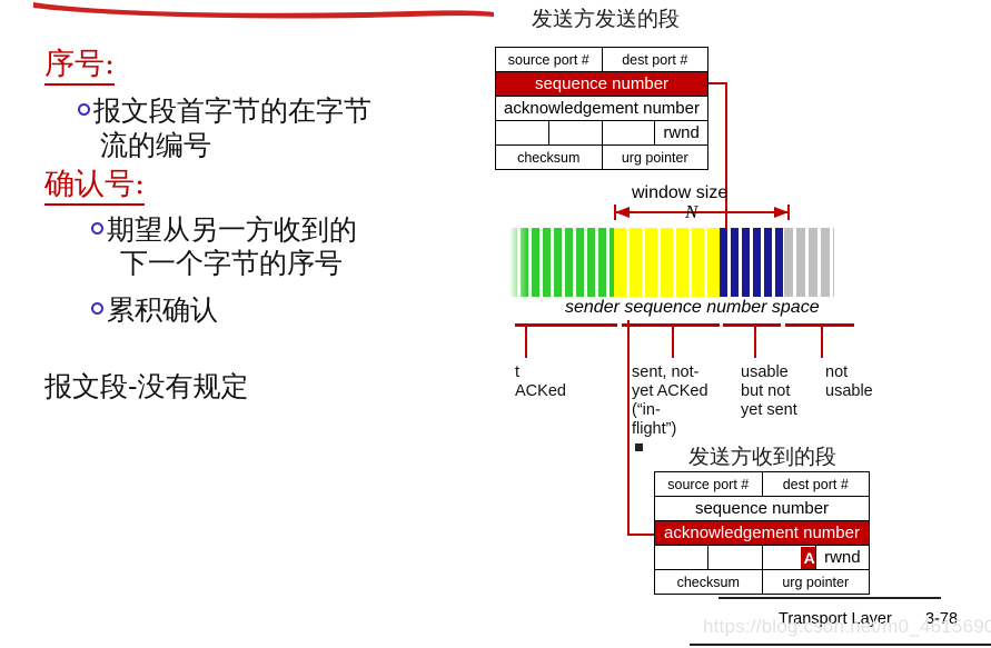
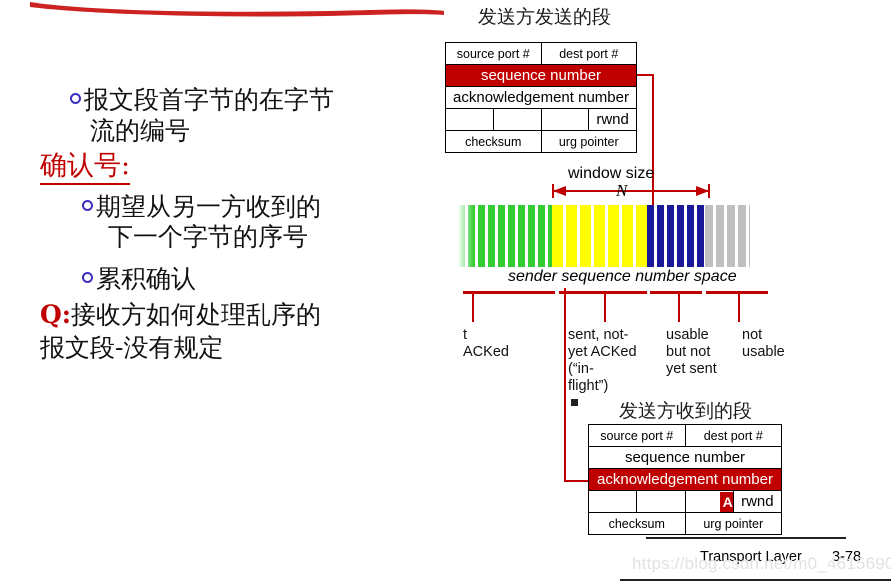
- 序号:
  报文段首字节的在字节
  流的编号
  确认号:
  期望从另一方收到的
  下一个字节的序号
  累积确认
+ Q:接收方如何处理乱序的
  报文段-没有规定
  发送方发送的段
  source port #	dest port #
  sequence number
  acknowledgement number
  			rwnd
  checksum	urg pointer
  window size
  N
  sender sequence number space
  t
  ACKed
  sent, not-
  yet ACKed
  (“in-
  flight”)
  usable
  but not
  yet sent
  not
  usable
  发送方收到的段
  source port #	dest port #
  sequence number
  acknowledgement number
  		A	rwnd
  checksum	urg pointer
  Transport Layer
  3-78
  https://blog.csdn.net/m0_4615690
